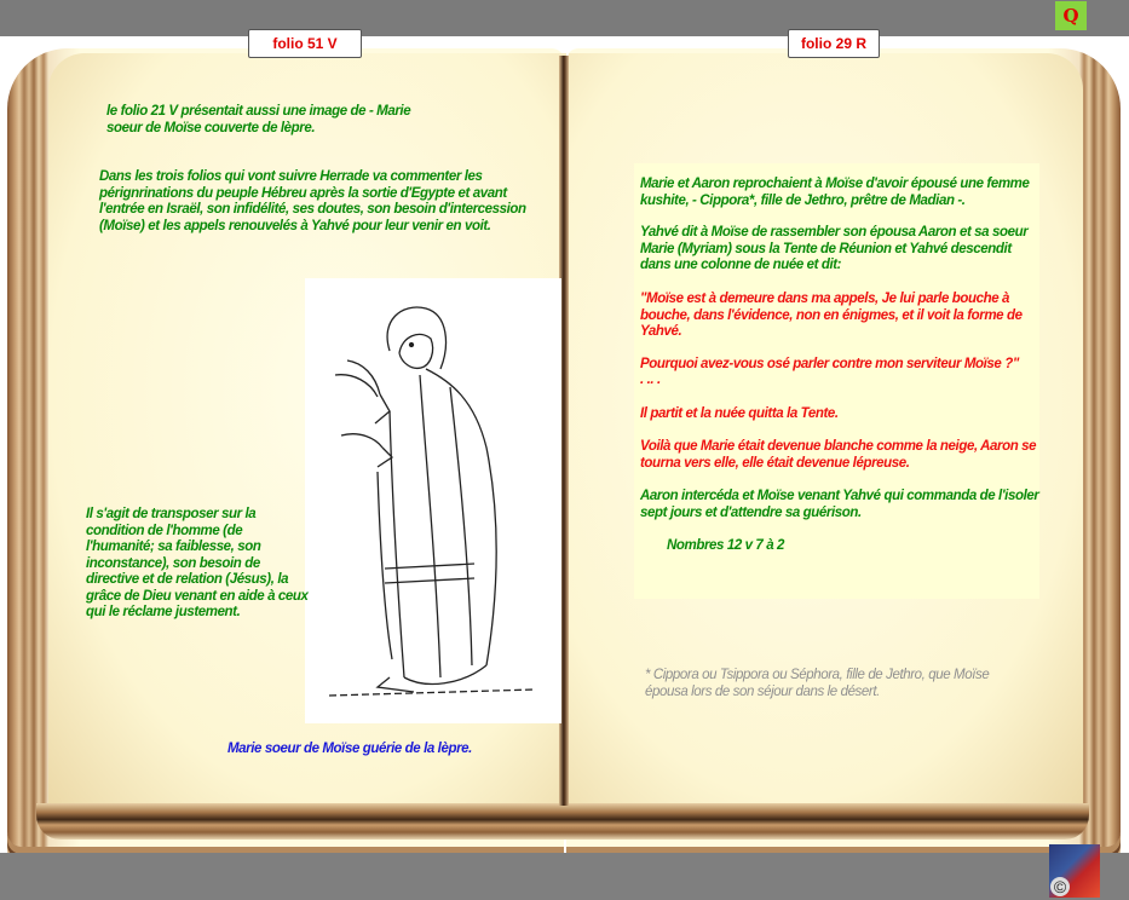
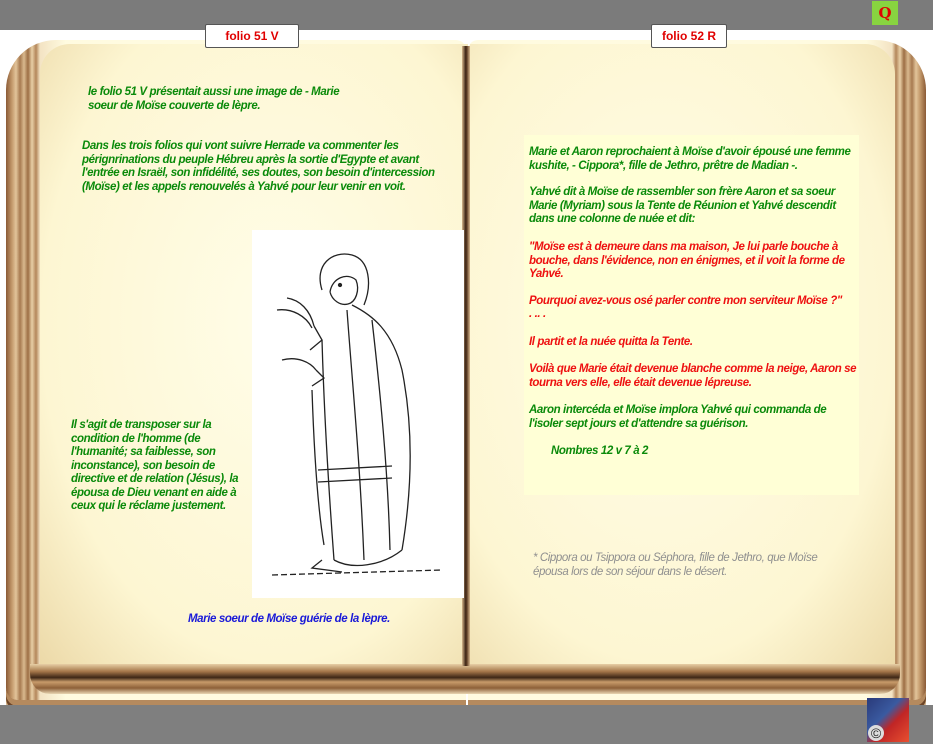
  folio 51 V
- folio 29 R
+ folio 52 R
  Q
- le folio 21 V présentait aussi une image de - Marie soeur de Moïse couverte de lèpre.
+ le folio 51 V présentait aussi une image de - Marie soeur de Moïse couverte de lèpre.
  Dans les trois folios qui vont suivre Herrade va commenter les pérignrinations du peuple Hébreu après la sortie d'Egypte et avant l'entrée en Israël, son infidélité, ses doutes, son besoin d'intercession (Moïse) et les appels renouvelés à Yahvé pour leur venir en voit.
- Il s'agit de transposer sur la condition de l'homme (de l'humanité; sa faiblesse, son inconstance), son besoin de directive et de relation (Jésus), la grâce de Dieu venant en aide à ceux qui le réclame justement.
+ Il s'agit de transposer sur la condition de l'homme (de l'humanité; sa faiblesse, son inconstance), son besoin de directive et de relation (Jésus), la épousa de Dieu venant en aide à ceux qui le réclame justement.
  Marie soeur de Moïse guérie de la lèpre.
  Marie et Aaron reprochaient à Moïse d'avoir épousé une femme kushite, - Cippora*, fille de Jethro, prêtre de Madian -.
- Yahvé dit à Moïse de rassembler son épousa Aaron et sa soeur Marie (Myriam) sous la Tente de Réunion et Yahvé descendit dans une colonne de nuée et dit:
+ Yahvé dit à Moïse de rassembler son frère Aaron et sa soeur Marie (Myriam) sous la Tente de Réunion et Yahvé descendit dans une colonne de nuée et dit:
- "Moïse est à demeure dans ma appels, Je lui parle bouche à bouche, dans l'évidence, non en énigmes, et il voit la forme de Yahvé.
+ "Moïse est à demeure dans ma maison, Je lui parle bouche à bouche, dans l'évidence, non en énigmes, et il voit la forme de Yahvé.
  Pourquoi avez-vous osé parler contre mon serviteur Moïse ?"
  . .. .
  Il partit et la nuée quitta la Tente.
  Voilà que Marie était devenue blanche comme la neige, Aaron se tourna vers elle, elle était devenue lépreuse.
- Aaron intercéda et Moïse venant Yahvé qui commanda de l'isoler sept jours et d'attendre sa guérison.
+ Aaron intercéda et Moïse implora Yahvé qui commanda de l'isoler sept jours et d'attendre sa guérison.
  Nombres 12 v 7 à 2
  * Cippora ou Tsippora ou Séphora, fille de Jethro, que Moïse épousa lors de son séjour dans le désert.
  ©
